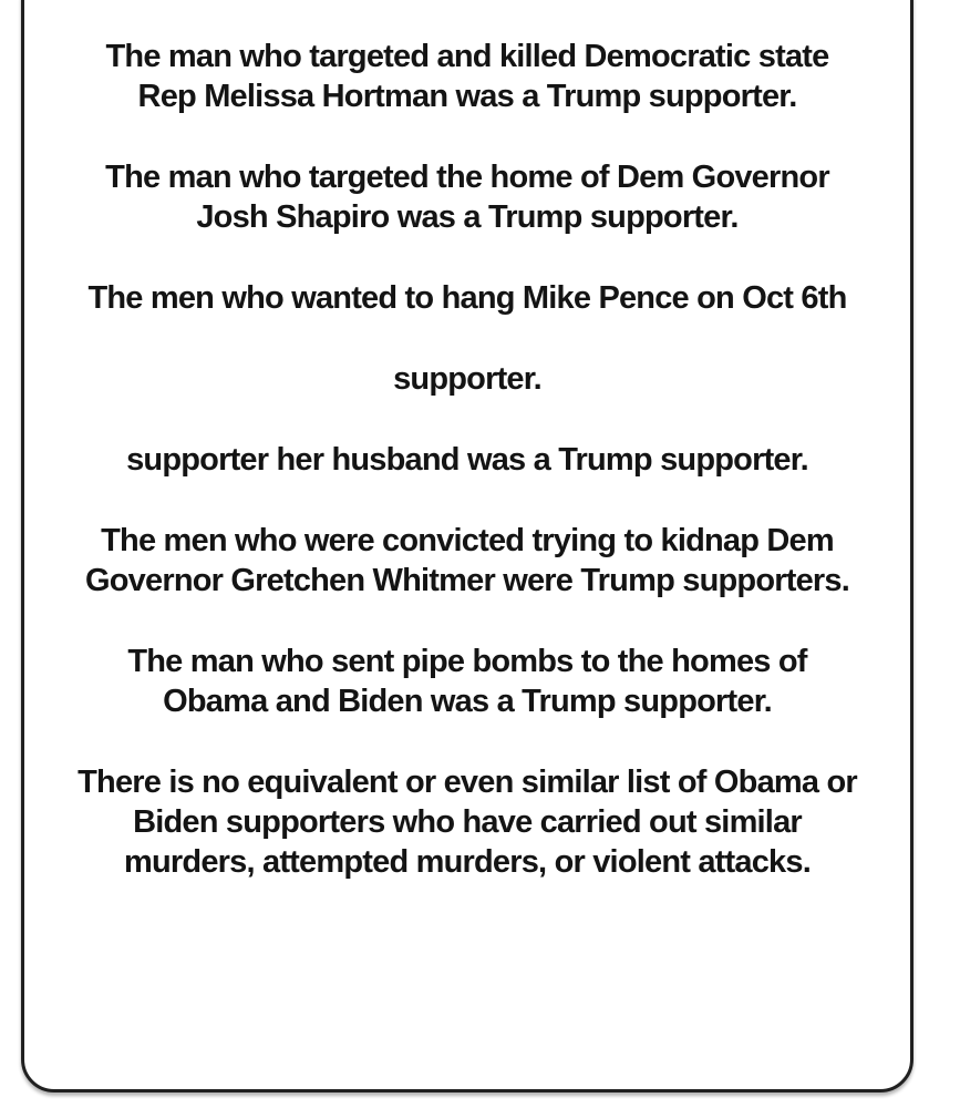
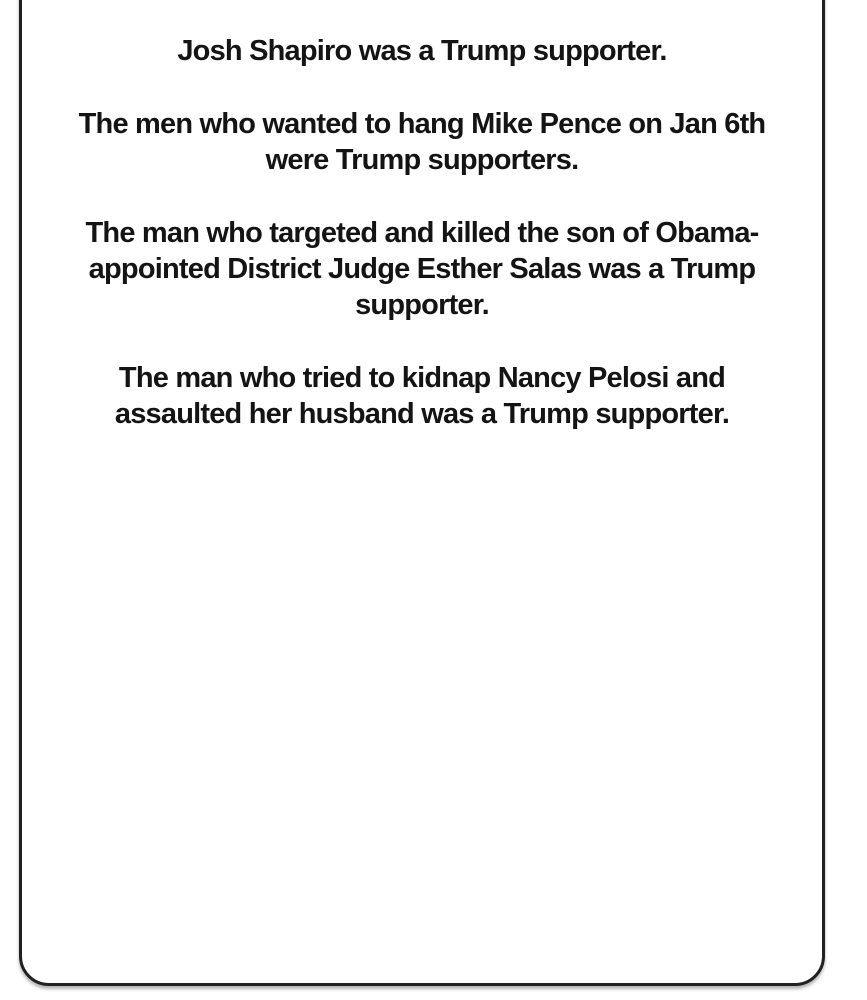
- The man who targeted and killed Democratic state
- Rep Melissa Hortman was a Trump supporter.
- The man who targeted the home of Dem Governor
  Josh Shapiro was a Trump supporter.
- The men who wanted to hang Mike Pence on Oct 6th
+ The men who wanted to hang Mike Pence on Jan 6th
+ were Trump supporters.
+ The man who targeted and killed the son of Obama-
+ appointed District Judge Esther Salas was a Trump
  supporter.
+ The man who tried to kidnap Nancy Pelosi and
- supporter her husband was a Trump supporter.
+ assaulted her husband was a Trump supporter.
- The men who were convicted trying to kidnap Dem
- Governor Gretchen Whitmer were Trump supporters.
- The man who sent pipe bombs to the homes of
- Obama and Biden was a Trump supporter.
- There is no equivalent or even similar list of Obama or
- Biden supporters who have carried out similar
- murders, attempted murders, or violent attacks.
